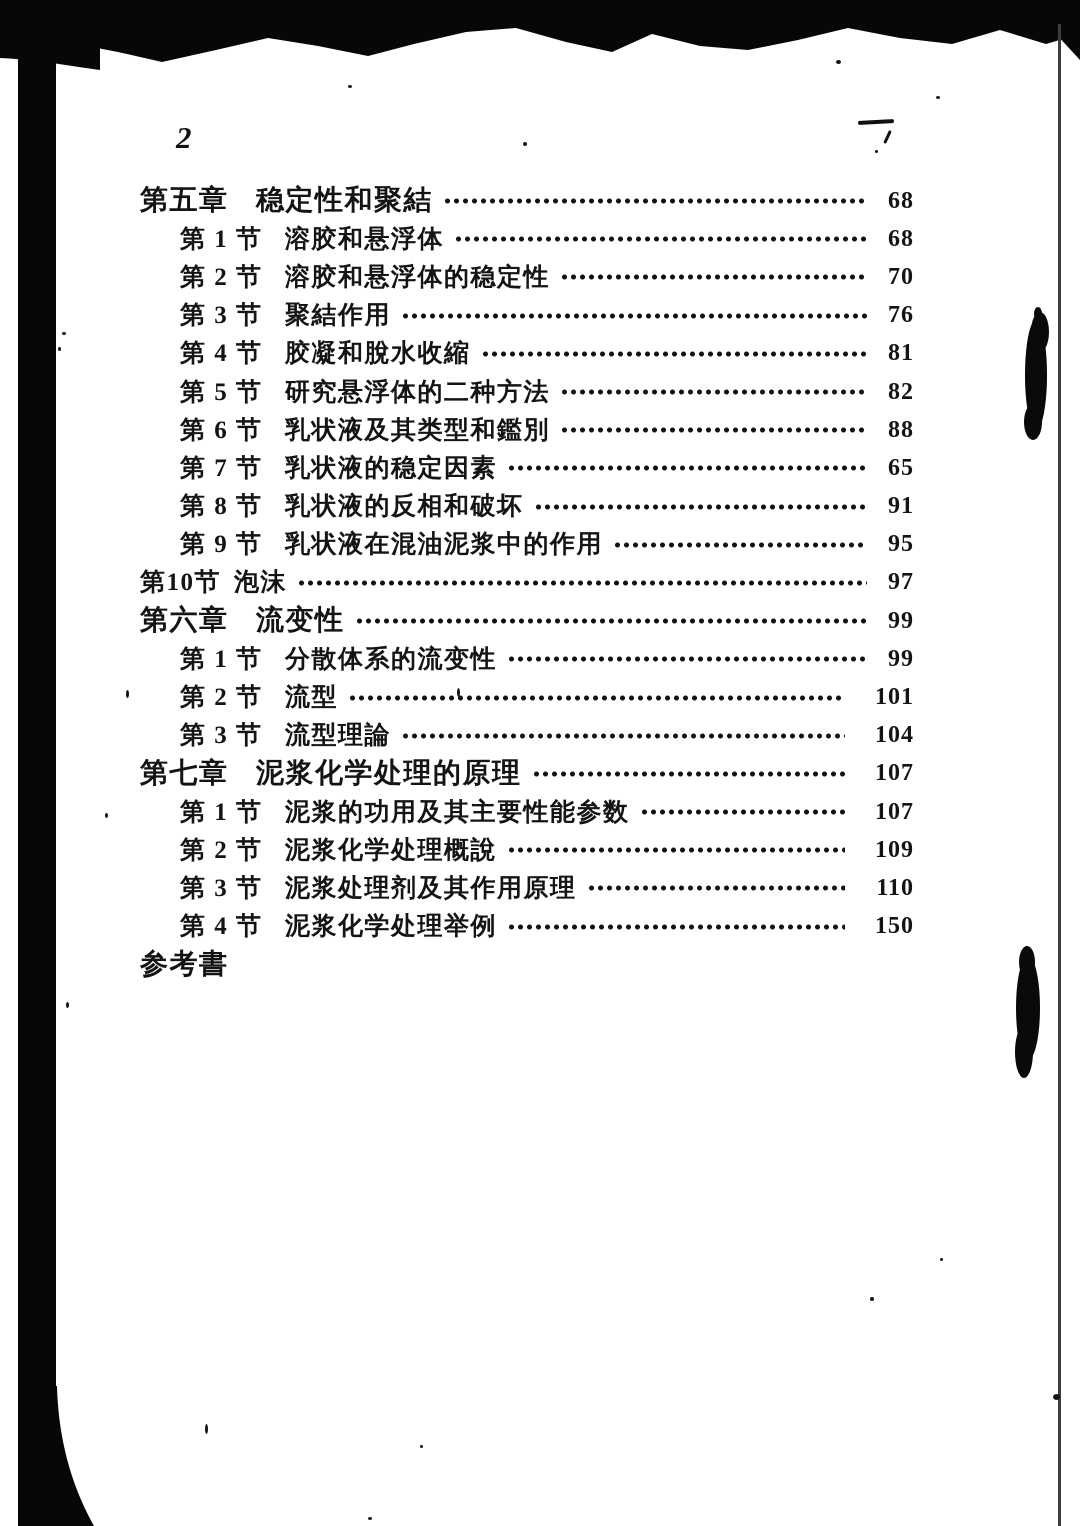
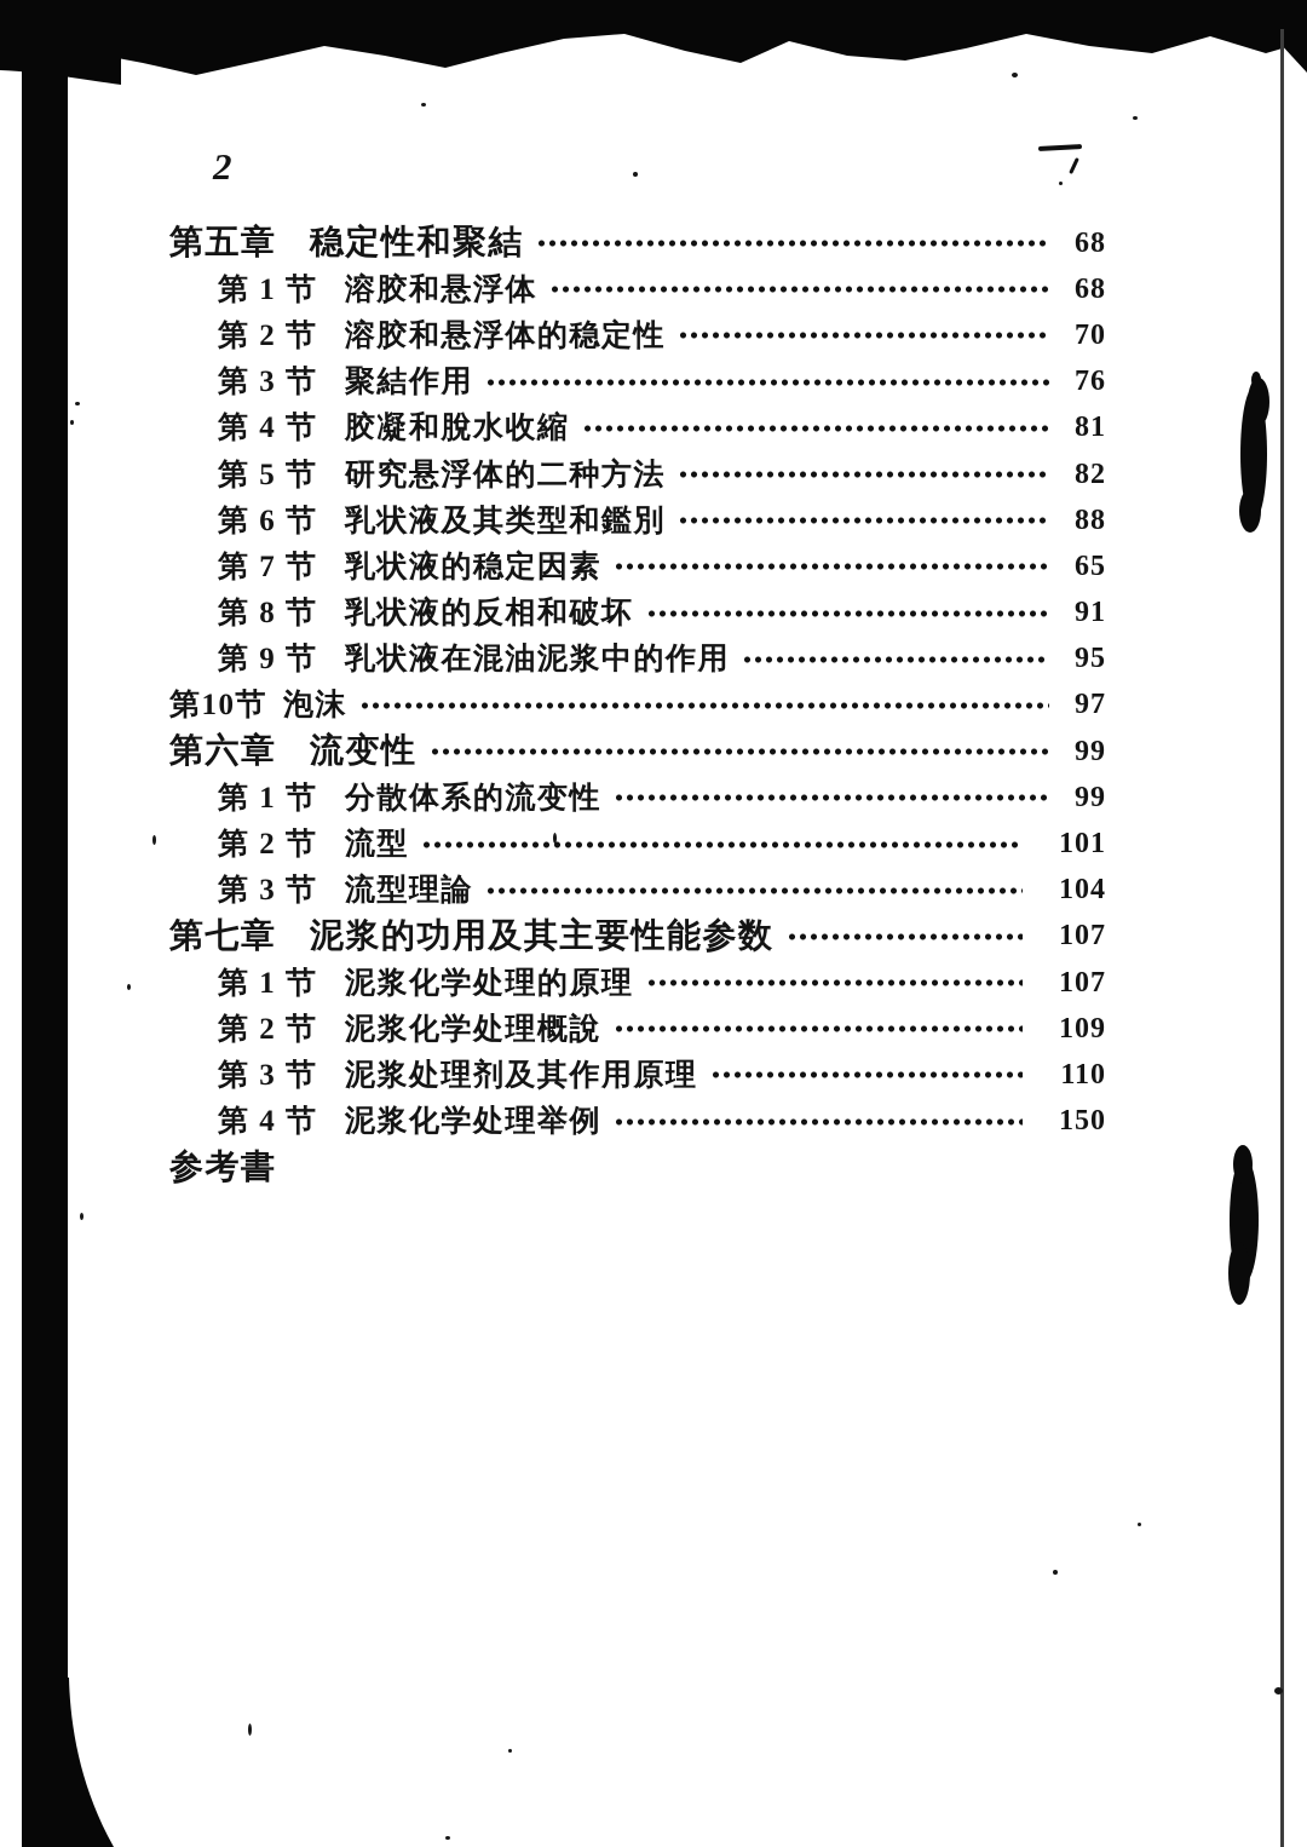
  2
  第五章
  稳定性和聚結
  68
  第 1 节
  溶胶和悬浮体
  68
  第 2 节
  溶胶和悬浮体的稳定性
  70
  第 3 节
  聚結作用
  76
  第 4 节
  胶凝和脫水收縮
  81
  第 5 节
  研究悬浮体的二种方法
  82
  第 6 节
  乳状液及其类型和鑑別
  88
  第 7 节
  乳状液的稳定因素
  65
  第 8 节
  乳状液的反相和破坏
  91
  第 9 节
  乳状液在混油泥浆中的作用
  95
  第10节
  泡沫
  97
  第六章
  流变性
  99
  第 1 节
  分散体系的流变性
  99
  第 2 节
  流型
  101
  第 3 节
  流型理論
  104
  第七章
- 泥浆化学处理的原理
+ 泥浆的功用及其主要性能参数
  107
  第 1 节
- 泥浆的功用及其主要性能参数
+ 泥浆化学处理的原理
  107
  第 2 节
  泥浆化学处理概說
  109
  第 3 节
  泥浆处理剂及其作用原理
  110
  第 4 节
  泥浆化学处理举例
  150
  参考書
